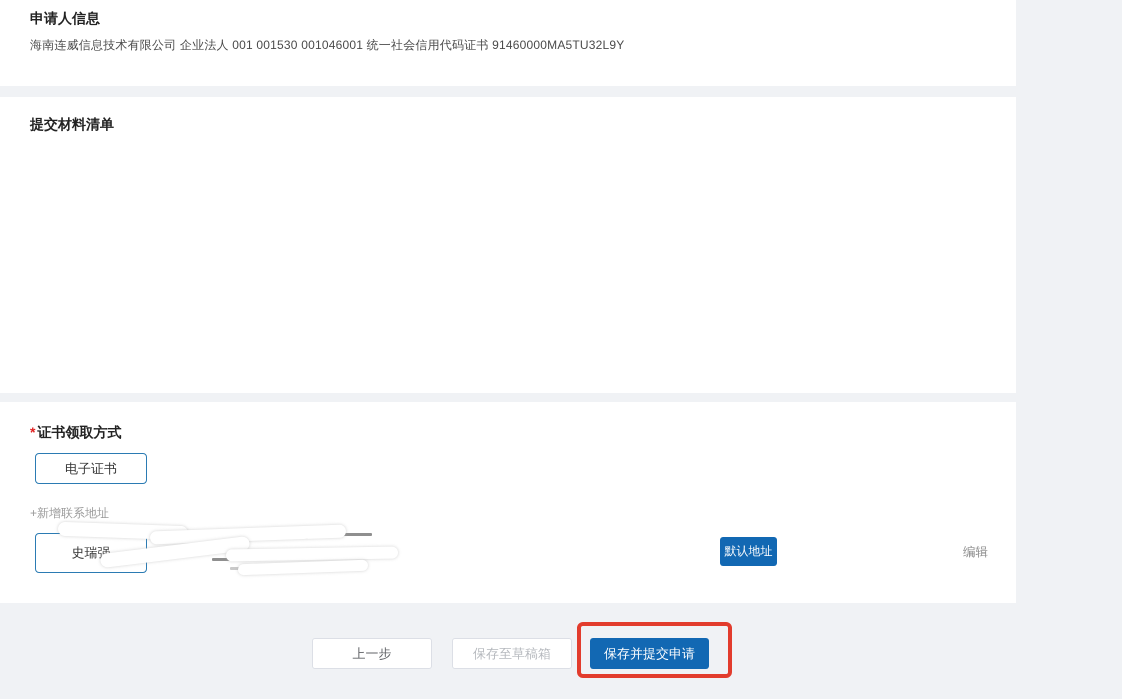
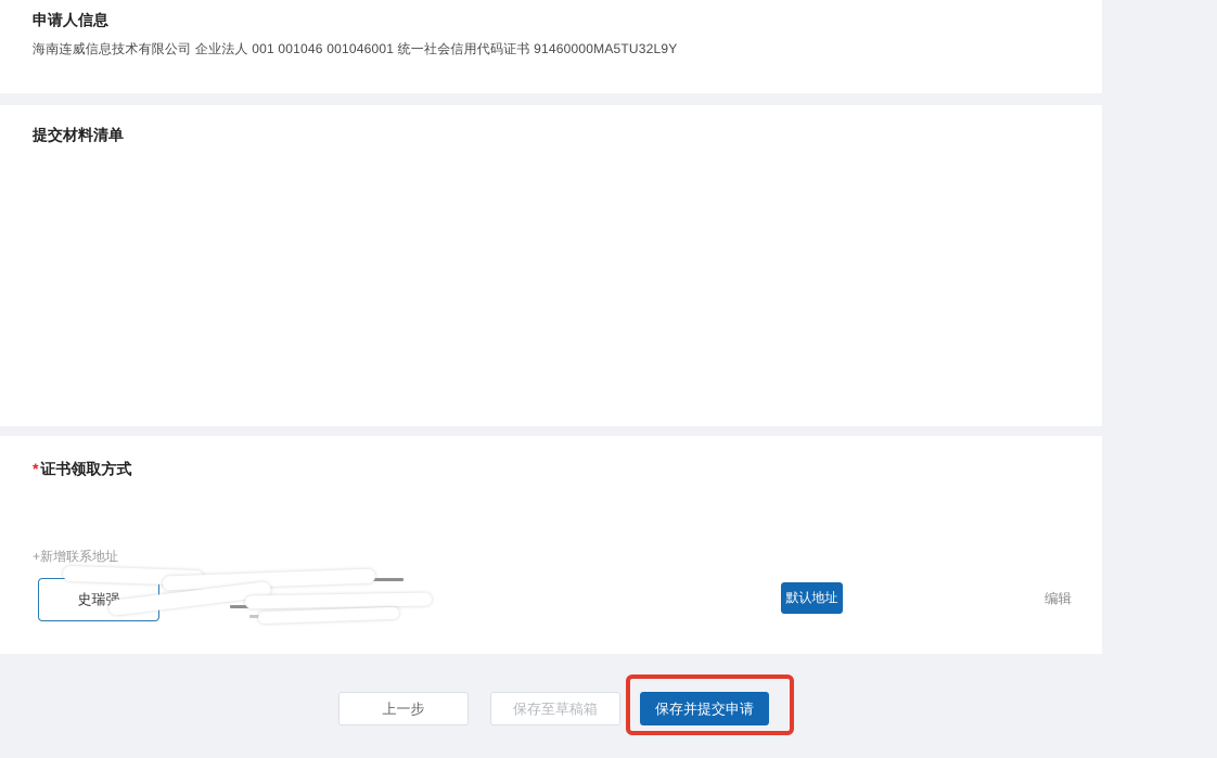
  申请人信息
- 海南连威信息技术有限公司 企业法人 001 001530 001046001 统一社会信用代码证书 91460000MA5TU32L9Y
+ 海南连威信息技术有限公司 企业法人 001 001046 001046001 统一社会信用代码证书 91460000MA5TU32L9Y
  提交材料清单
  * 证书领取方式
- 电子证书
  +新增联系地址
  史瑞强
  默认地址
  编辑
  上一步
  保存至草稿箱
  保存并提交申请
